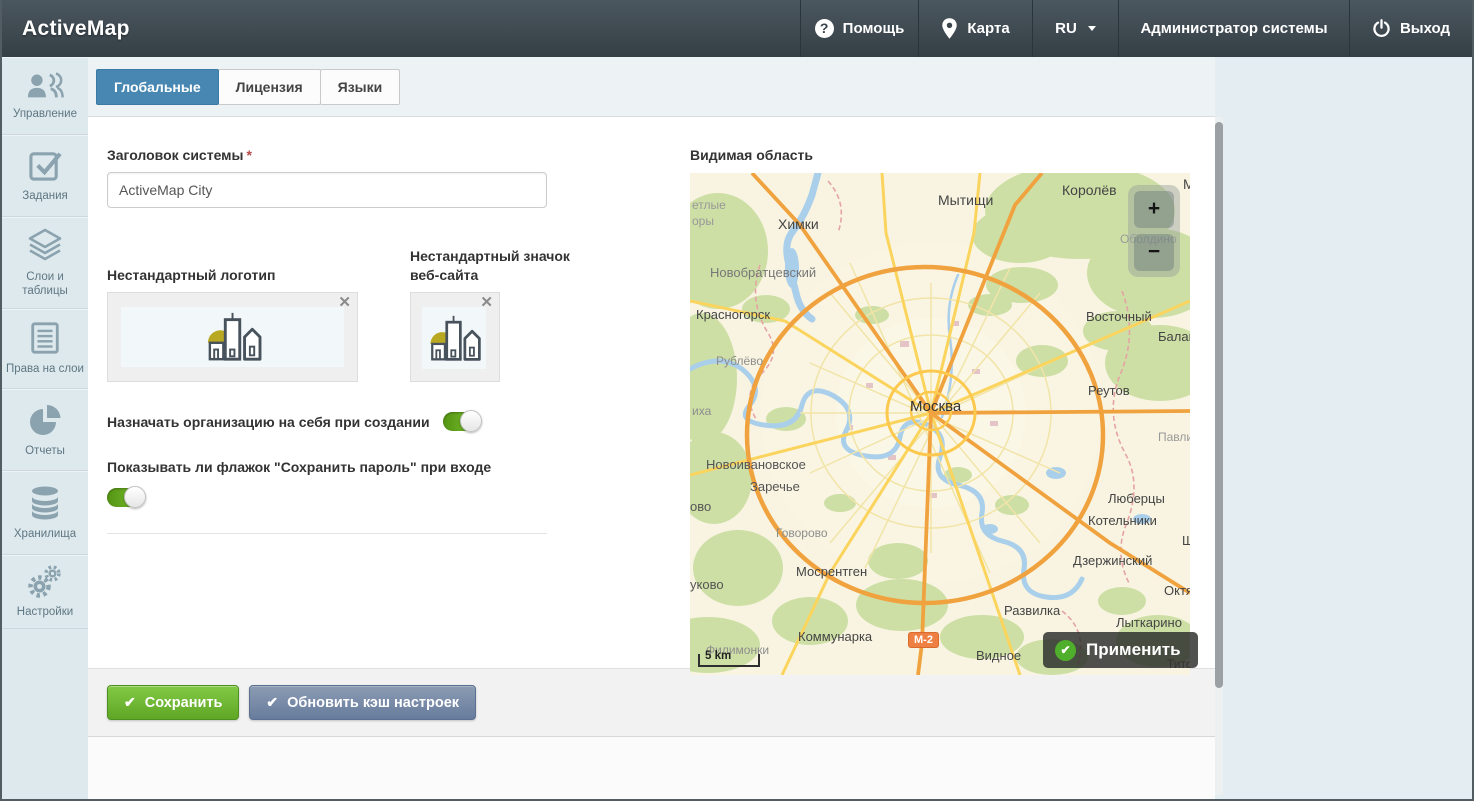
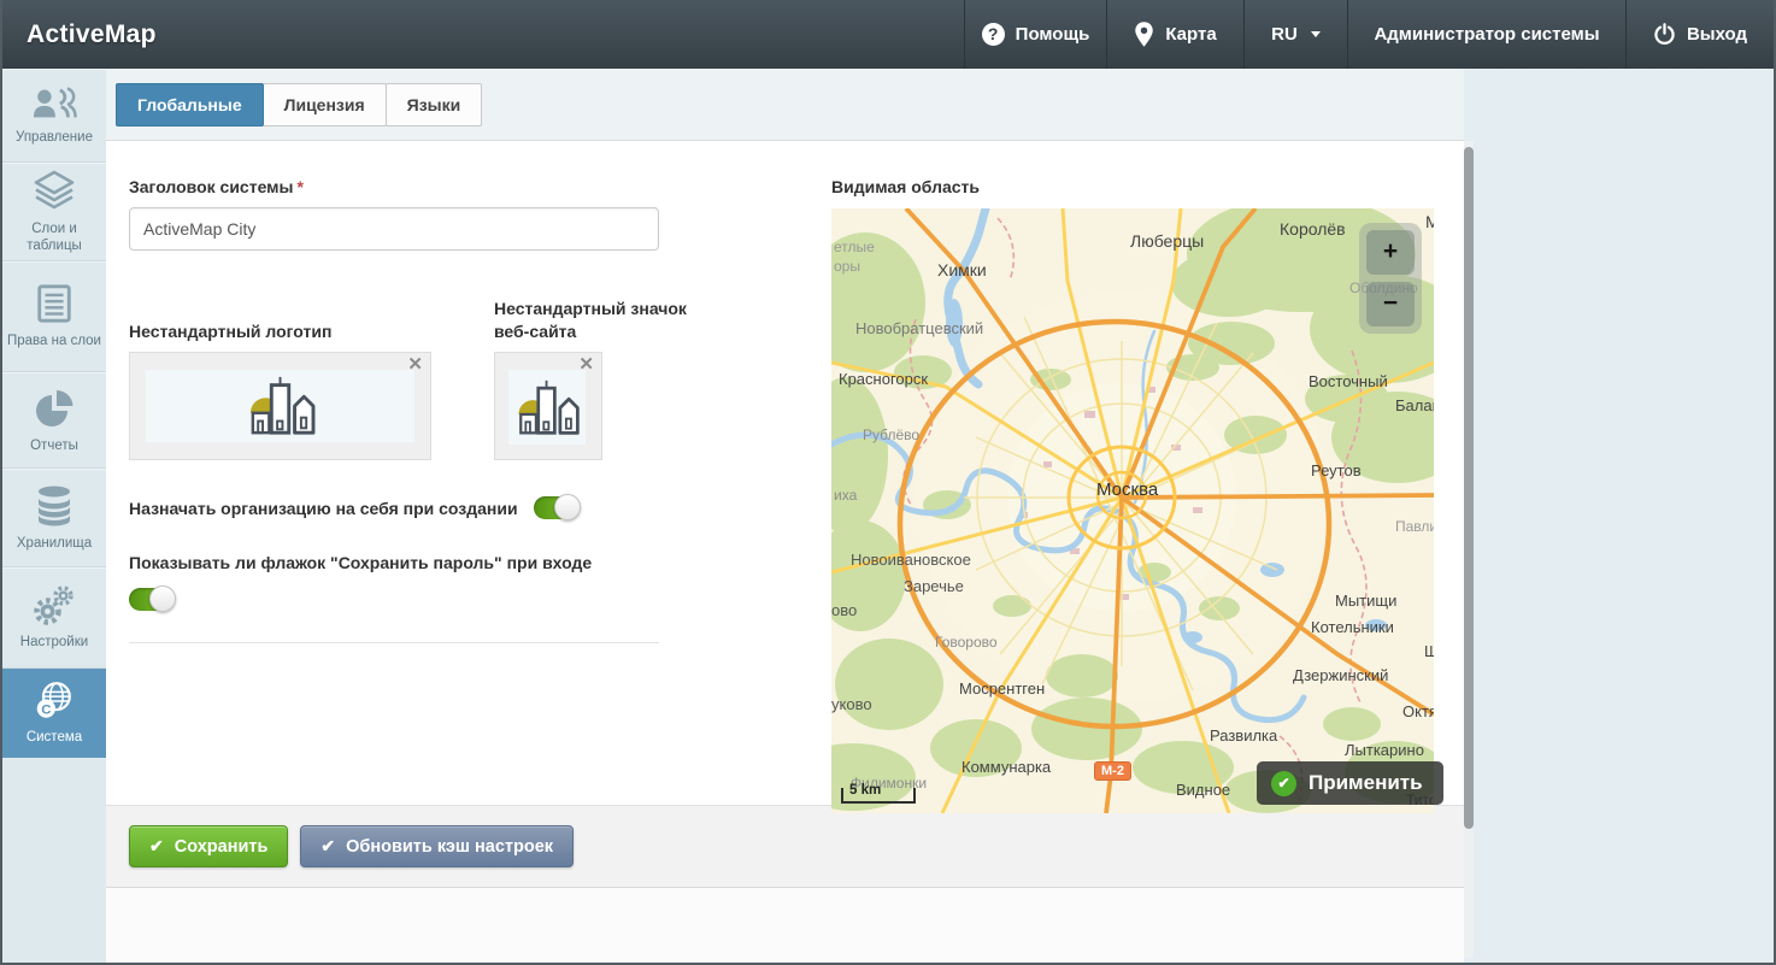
  ActiveMap
  ?
  Помощь
  Карта
  RU
  Администратор системы
  Выход
  Управление
- Задания
  Слои и таблицы
  Права на слои
  Отчеты
  Хранилища
  Настройки
+ C
+ Система
  Глобальные
  Лицензия
  Языки
  Заголовок системы *
  ActiveMap City
  Нестандартный логотип
  ✕
  Нестандартный значок веб-сайта
  ✕
  Назначать организацию на себя при создании
  Показывать ли флажок "Сохранить пароль" при входе
  Видимая область
  М
  Королёв
- Мытищи
+ Люберцы
  етлые
  оры
  Химки
  Оболдино
  Новобратцевский
  Красногорск
  Восточный
  Бала
  Рублёво
  Реутов
  Москва
  иха
  Павли
  Новоивановское
  Заречье
  ово
- Люберцы
+ Мытищи
  Котельники
  Говорово
  Щ
  Дзержинский
  Мосрентген
  уково
  Октя
  Развилка
  Лыткарино
  Коммунарка
  Филимонки
  Видное
  Тито
  +
  −
  М-2
  5 km
  ✔
  Применить
  ✔
  Сохранить
  ✔
  Обновить кэш настроек
